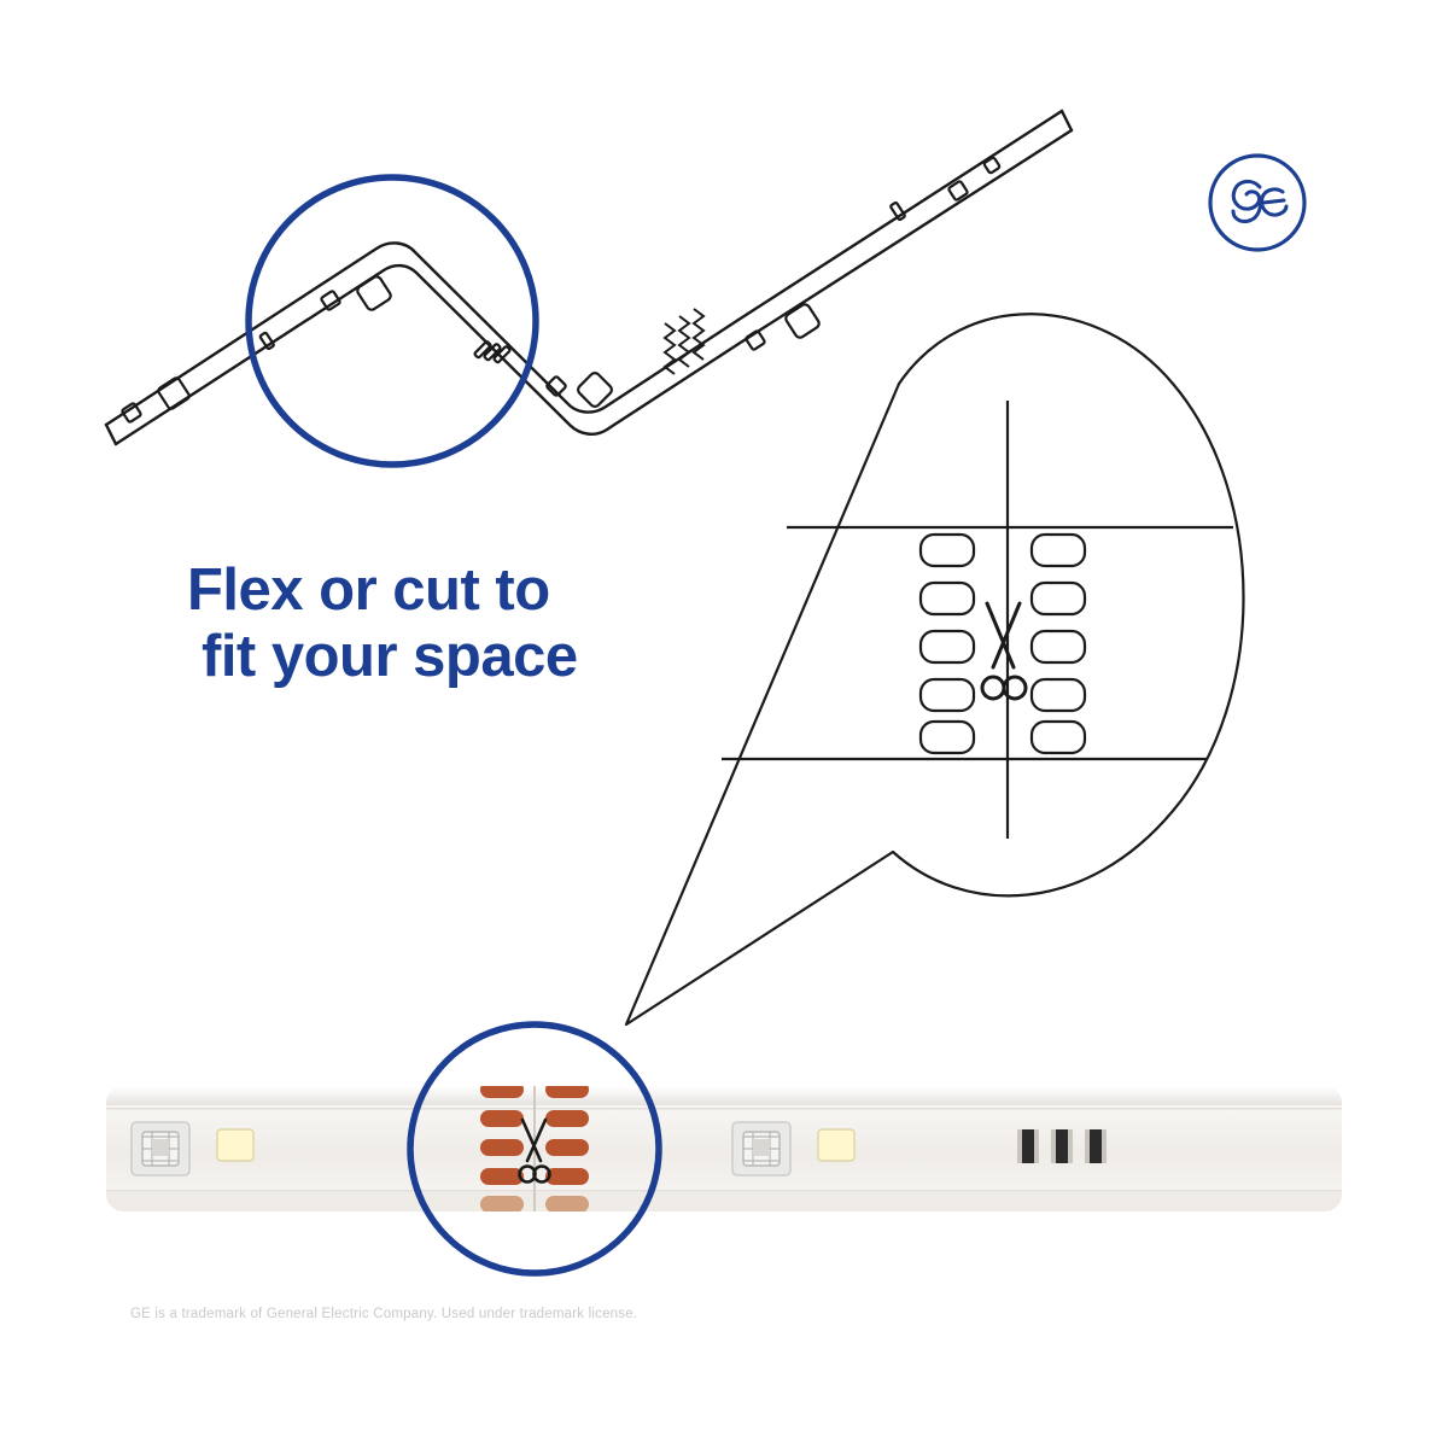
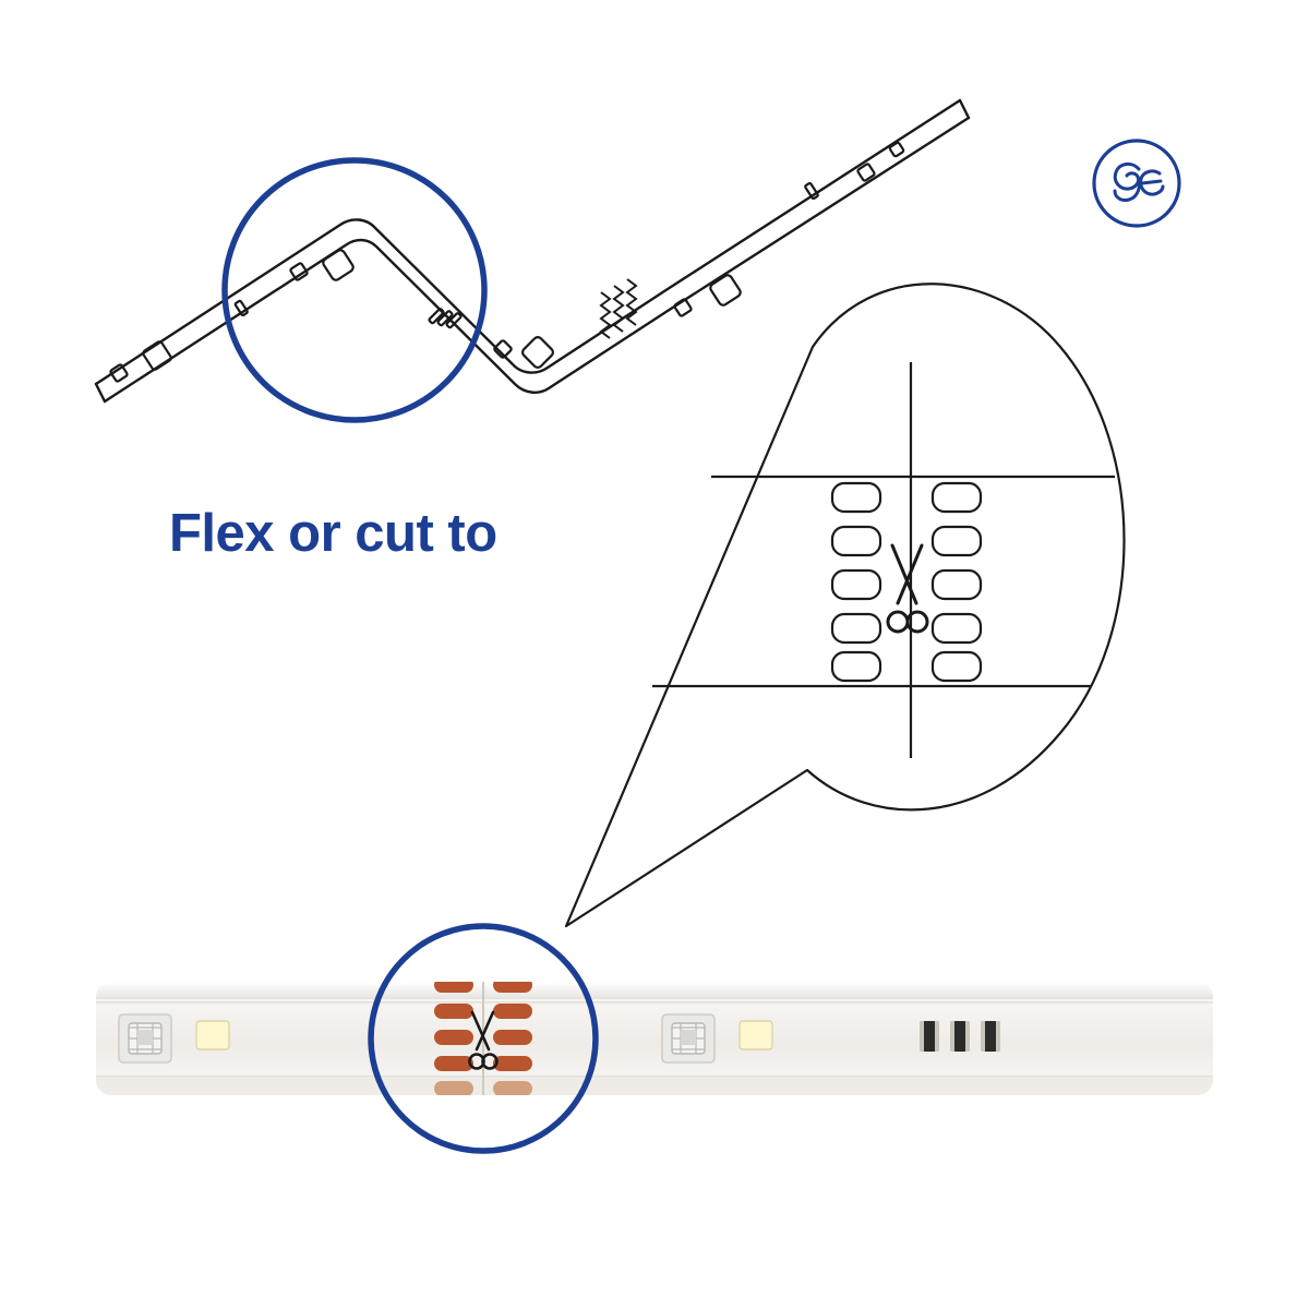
  Flex or cut to
- fit your space
- GE is a trademark of General Electric Company. Used under trademark license.
